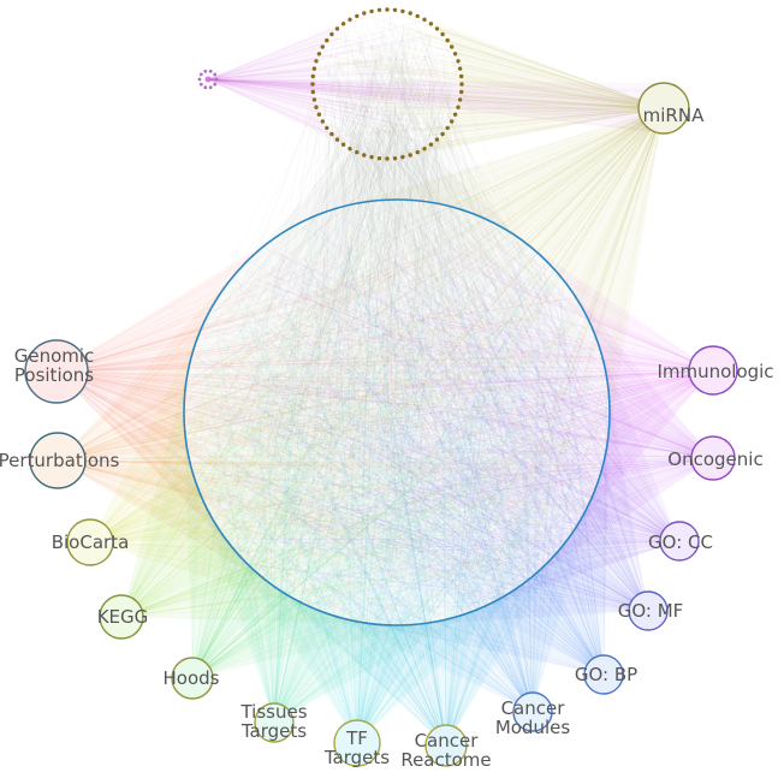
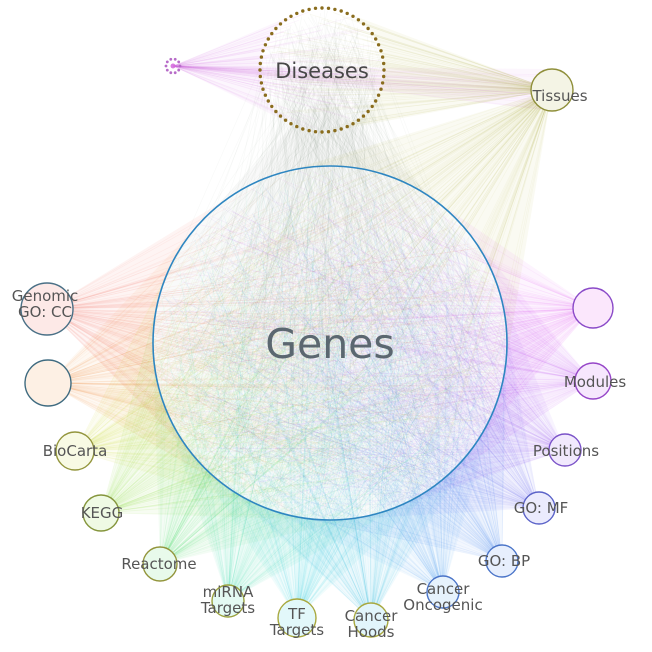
+ Genes
+ Diseases
- miRNA
+ Tissues
  Genomic
- Positions
+ GO: CC
- Perturbations
  BioCarta
  KEGG
- Hoods
+ Reactome
- Tissues
+ miRNA
  Targets
  TF
  Targets
  Cancer
- Reactome
+ Hoods
  Cancer
- Modules
+ Oncogenic
  GO: BP
  GO: MF
- GO: CC
+ Positions
- Oncogenic
+ Modules
- Immunologic
